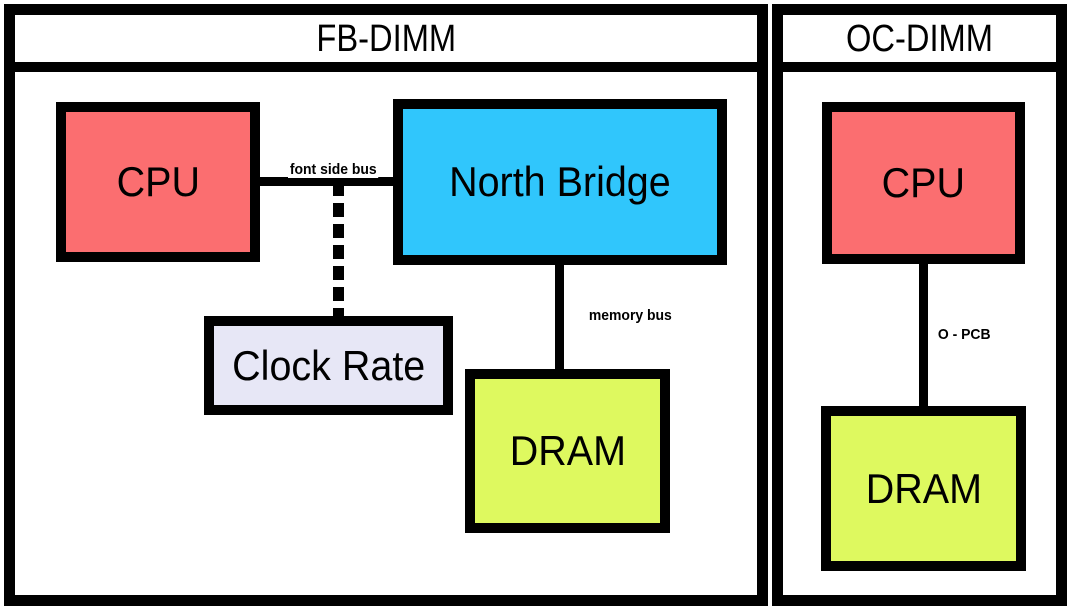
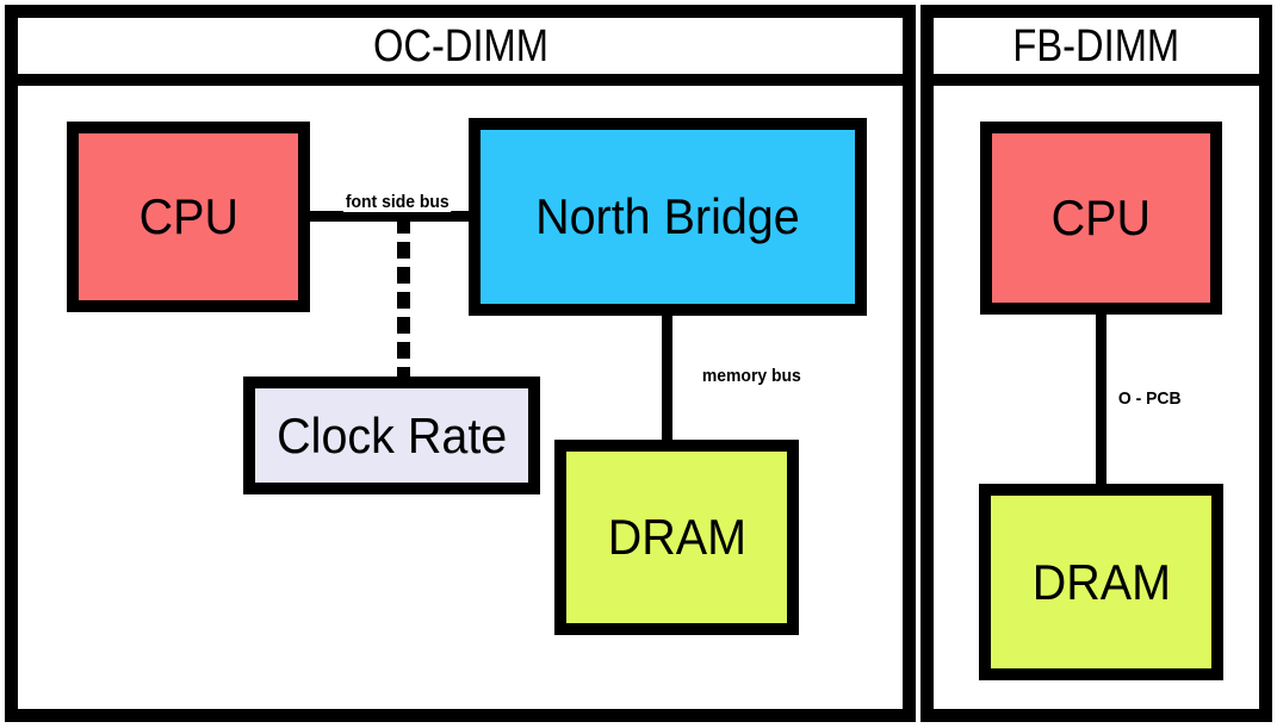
- FB-DIMM
+ OC-DIMM
  font side bus
  memory bus
  CPU
  North Bridge
  Clock Rate
  DRAM
- OC-DIMM
+ FB-DIMM
  O - PCB
  CPU
  DRAM
